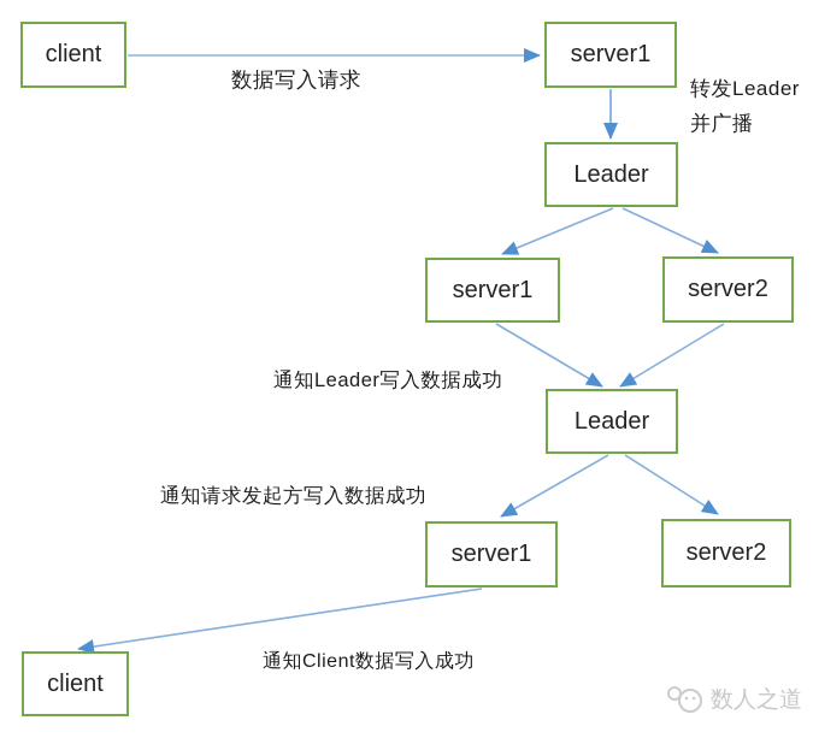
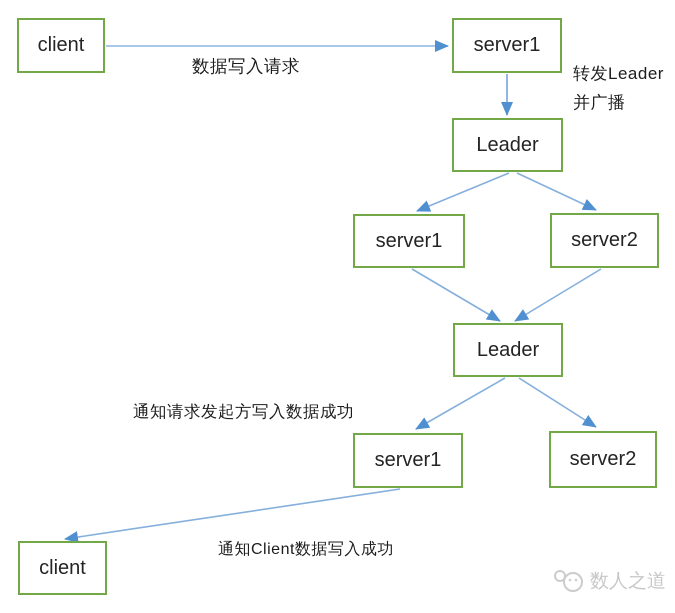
  client
  server1
  Leader
  server1
  server2
  Leader
  server1
  server2
  client
  数据写入请求
  转发Leader
  并广播
- 通知Leader写入数据成功
  通知请求发起方写入数据成功
  通知Client数据写入成功
  数人之道
